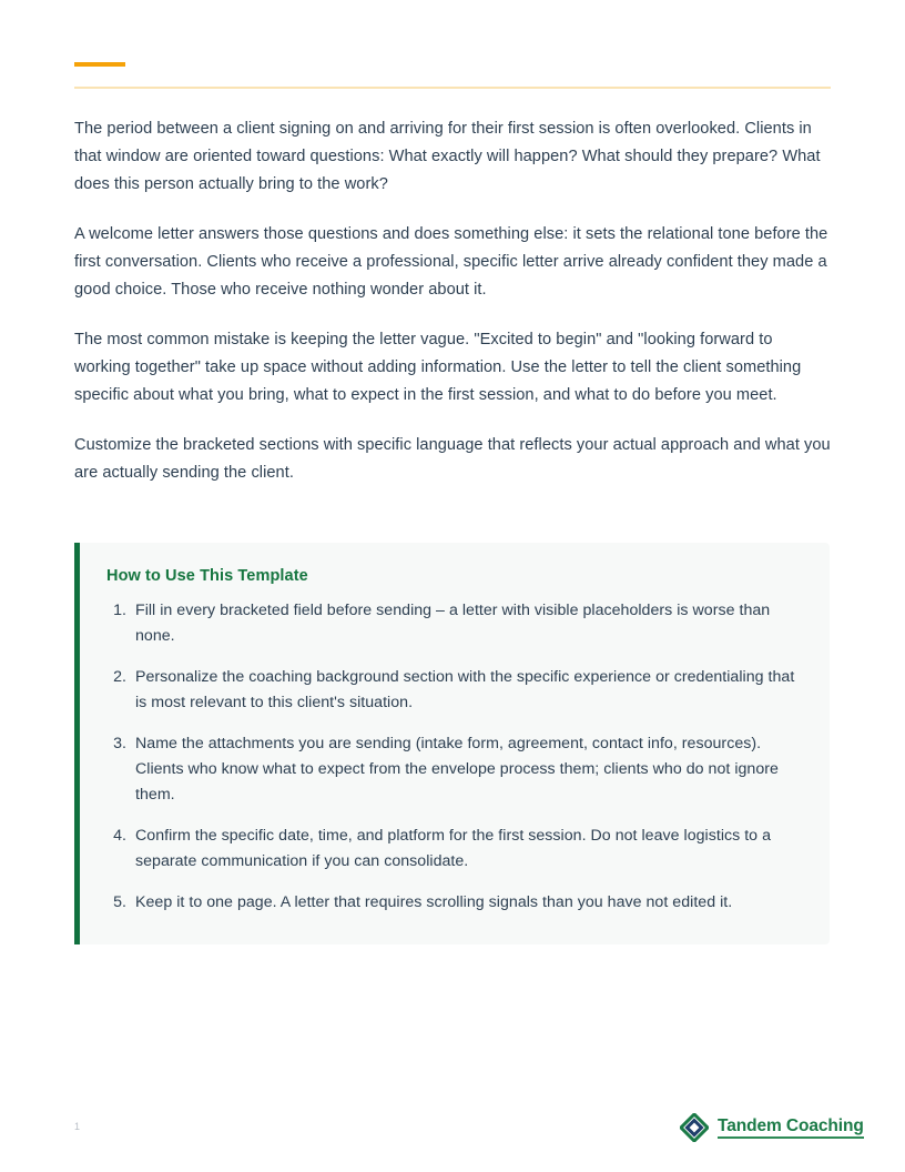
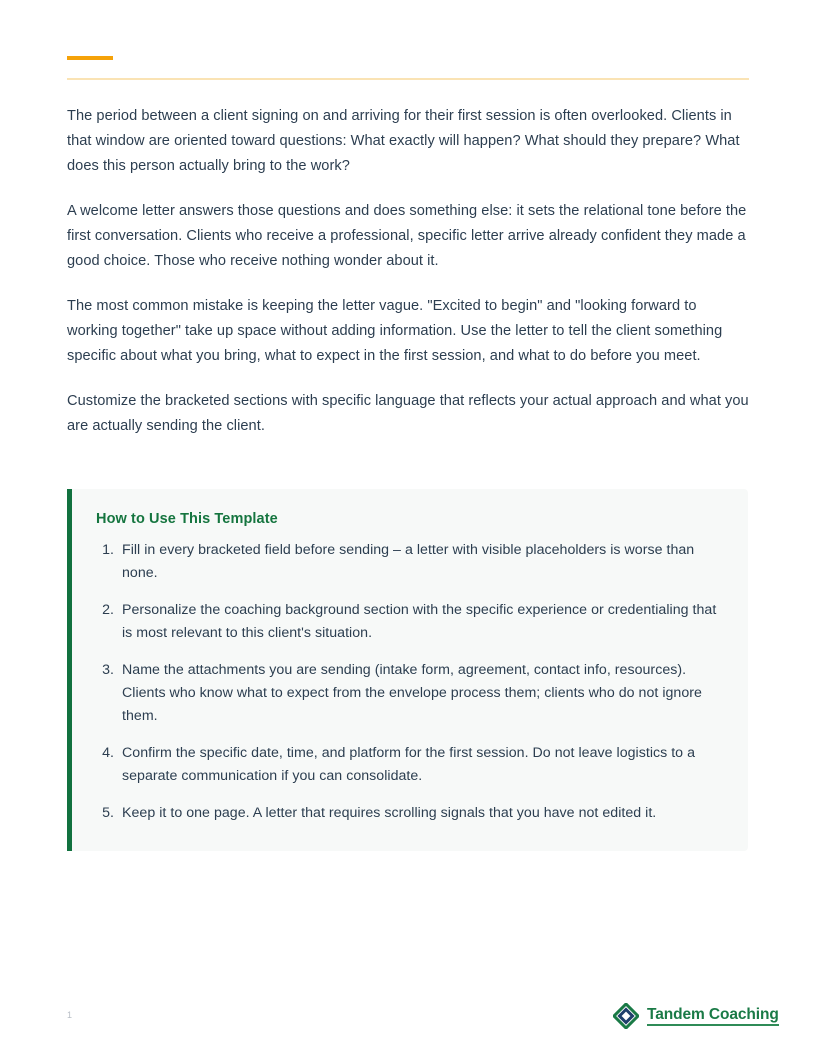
  The period between a client signing on and arriving for their first session is often overlooked. Clients in that window are oriented toward questions: What exactly will happen? What should they prepare? What does this person actually bring to the work?
  A welcome letter answers those questions and does something else: it sets the relational tone before the first conversation. Clients who receive a professional, specific letter arrive already confident they made a good choice. Those who receive nothing wonder about it.
  The most common mistake is keeping the letter vague. "Excited to begin" and "looking forward to working together" take up space without adding information. Use the letter to tell the client something specific about what you bring, what to expect in the first session, and what to do before you meet.
  Customize the bracketed sections with specific language that reflects your actual approach and what you are actually sending the client.
  How to Use This Template
  Fill in every bracketed field before sending – a letter with visible placeholders is worse than none.
  Personalize the coaching background section with the specific experience or credentialing that is most relevant to this client's situation.
  Name the attachments you are sending (intake form, agreement, contact info, resources). Clients who know what to expect from the envelope process them; clients who do not ignore them.
  Confirm the specific date, time, and platform for the first session. Do not leave logistics to a separate communication if you can consolidate.
- Keep it to one page. A letter that requires scrolling signals than you have not edited it.
+ Keep it to one page. A letter that requires scrolling signals that you have not edited it.
  1
  Tandem Coaching
